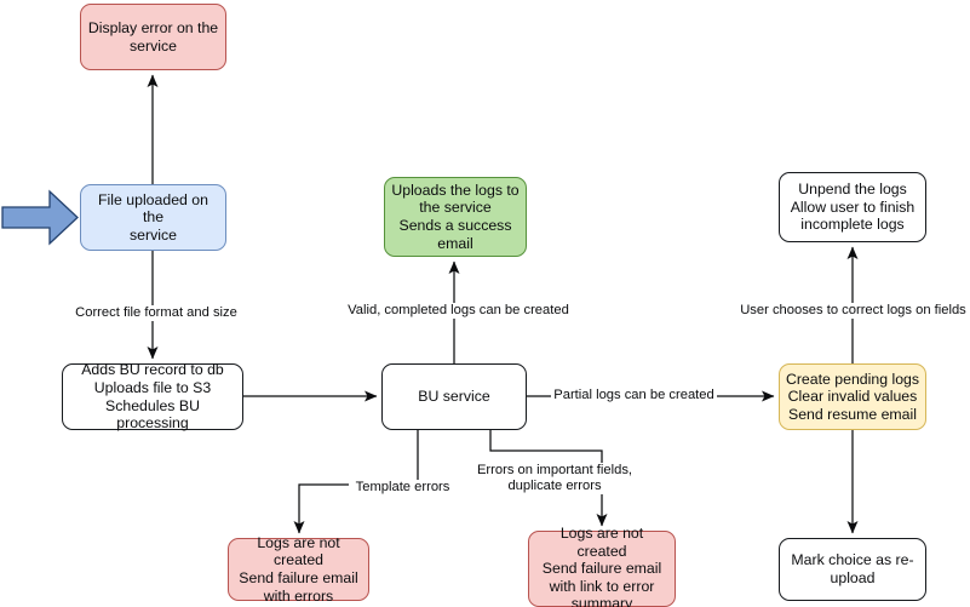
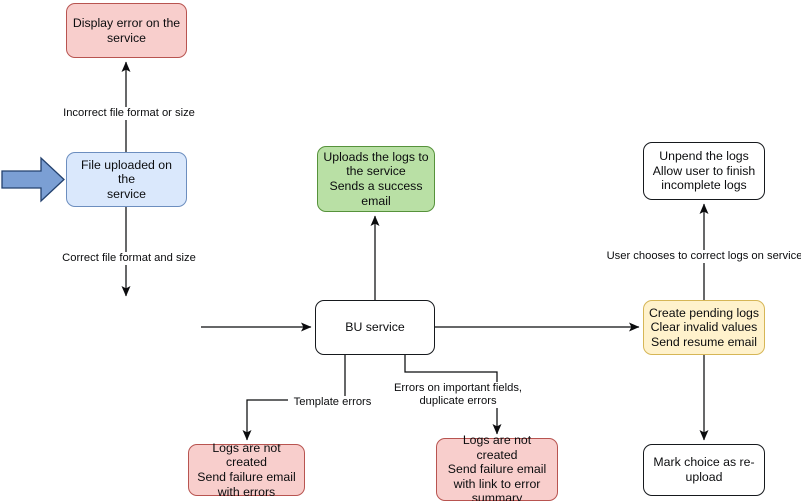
  Display error on the
  service
  File uploaded on the
  service
- Adds BU record to db
- Uploads file to S3
- Schedules BU processing
  Uploads the logs to
  the service
  Sends a success
  email
  BU service
  Logs are not created
  Send failure email
  with errors
  Logs are not created
  Send failure email
  with link to error
  summary
  Unpend the logs
  Allow user to finish
  incomplete logs
  Create pending logs
  Clear invalid values
  Send resume email
  Mark choice as re-
  upload
+ Incorrect file format or size
  Correct file format and size
- Valid, completed logs can be created
- Partial logs can be created
  Template errors
  Errors on important fields,
  duplicate errors
- User chooses to correct logs on fields
+ User chooses to correct logs on service
